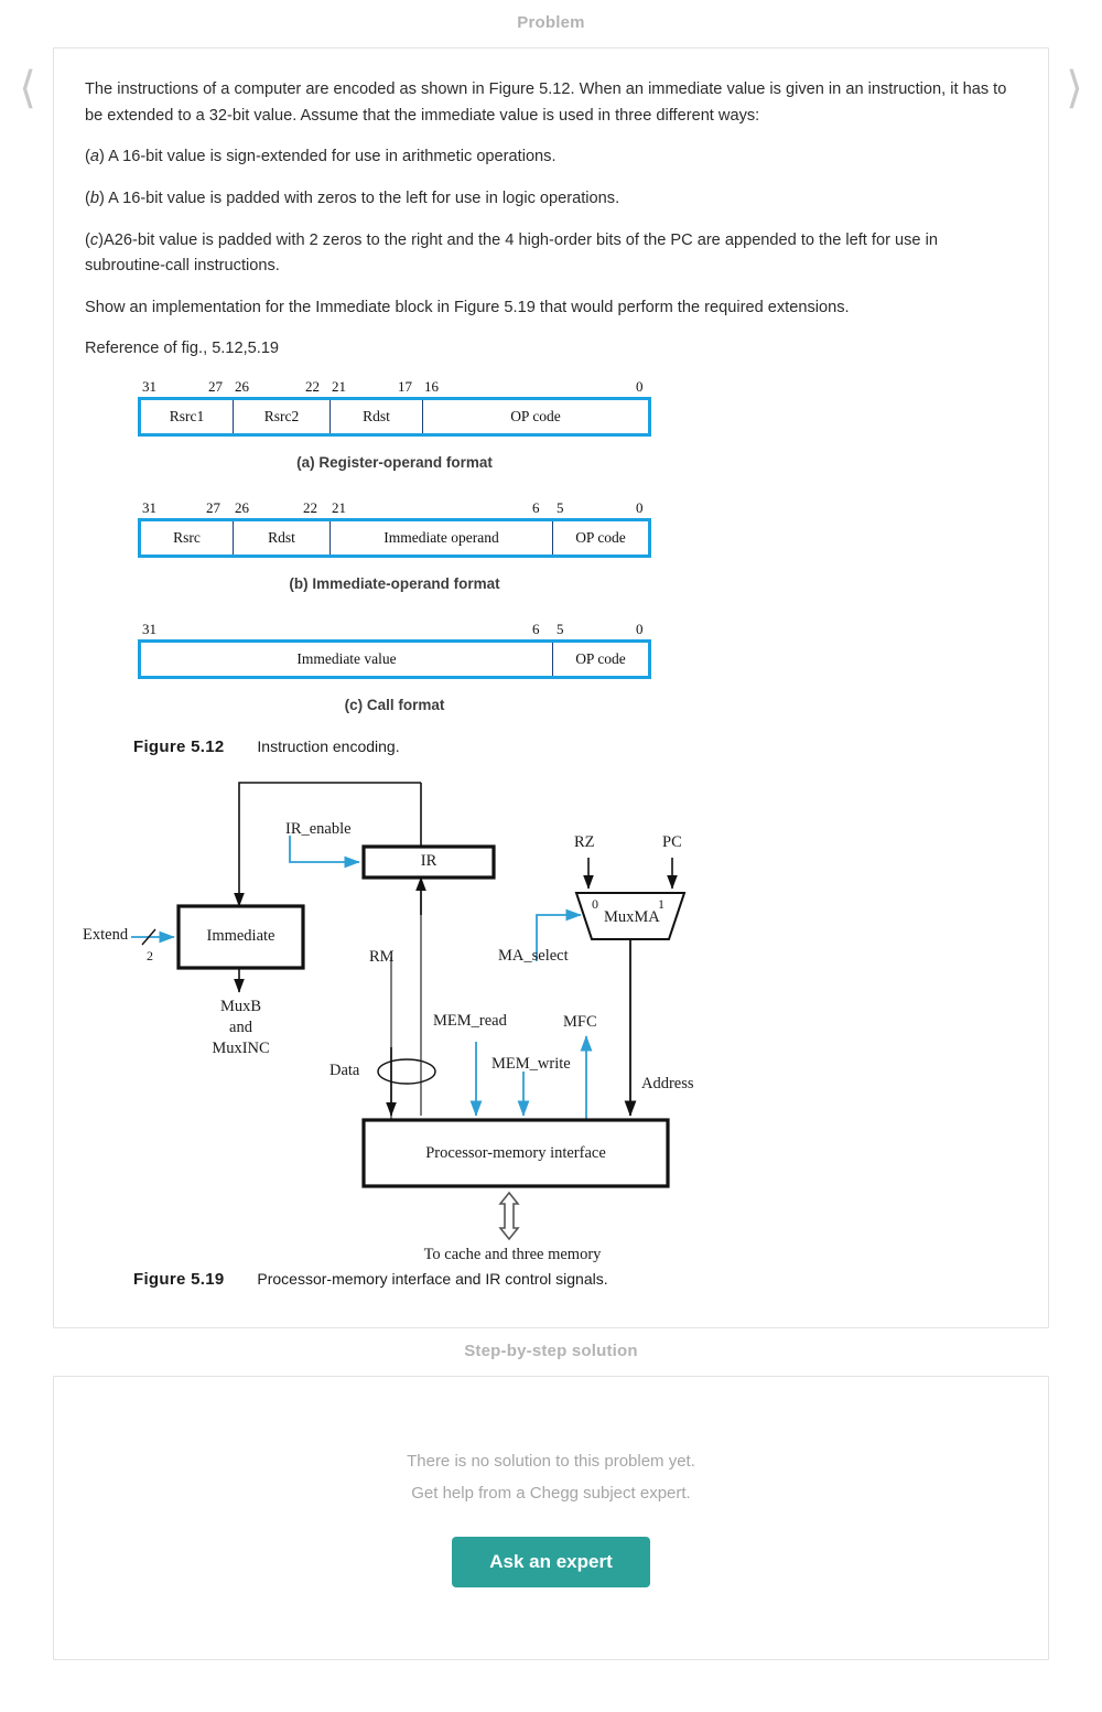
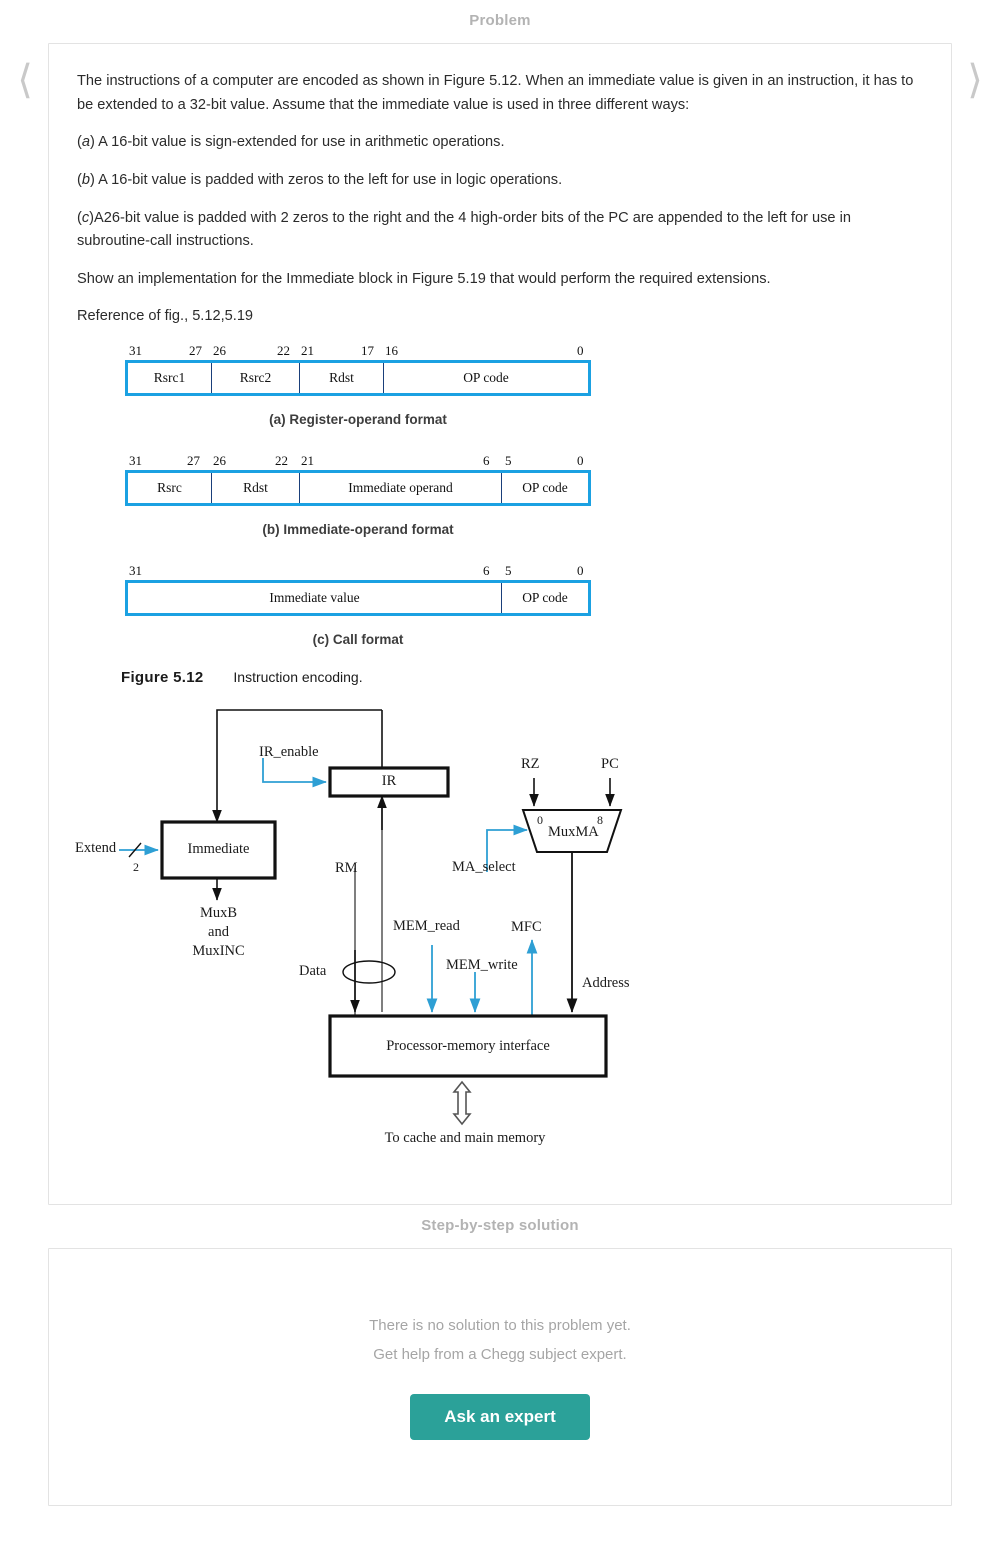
  Problem
  ⟨
  ⟩
  The instructions of a computer are encoded as shown in Figure 5.12. When an immediate value is given in an instruction, it has to be extended to a 32-bit value. Assume that the immediate value is used in three different ways:
  (a) A 16-bit value is sign-extended for use in arithmetic operations.
  (b) A 16-bit value is padded with zeros to the left for use in logic operations.
  (c)A26-bit value is padded with 2 zeros to the right and the 4 high-order bits of the PC are appended to the left for use in subroutine-call instructions.
  Show an implementation for the Immediate block in Figure 5.19 that would perform the required extensions.
  Reference of fig., 5.12,5.19
  31
  27
  26
  22
  21
  17
  16
  0
  Rsrc1
  Rsrc2
  Rdst
  OP code
  (a) Register-operand format
  31
  27
  26
  22
  21
  6
  5
  0
  Rsrc
  Rdst
  Immediate operand
  OP code
  (b) Immediate-operand format
  31
  6
  5
  0
  Immediate value
  OP code
  (c) Call format
  Figure 5.12 Instruction encoding.
  IR_enable
  IR
  Extend
  2
  Immediate
  MuxB
  and
  MuxINC
  RM
  Data
  RZ
  PC
  0
- 1
+ 8
  MuxMA
  MA_select
  MEM_read
  MEM_write
  MFC
  Address
  Processor-memory interface
- To cache and three memory
+ To cache and main memory
- Figure 5.19 Processor-memory interface and IR control signals.
  Step-by-step solution
  There is no solution to this problem yet.
  Get help from a Chegg subject expert.
  Ask an expert
